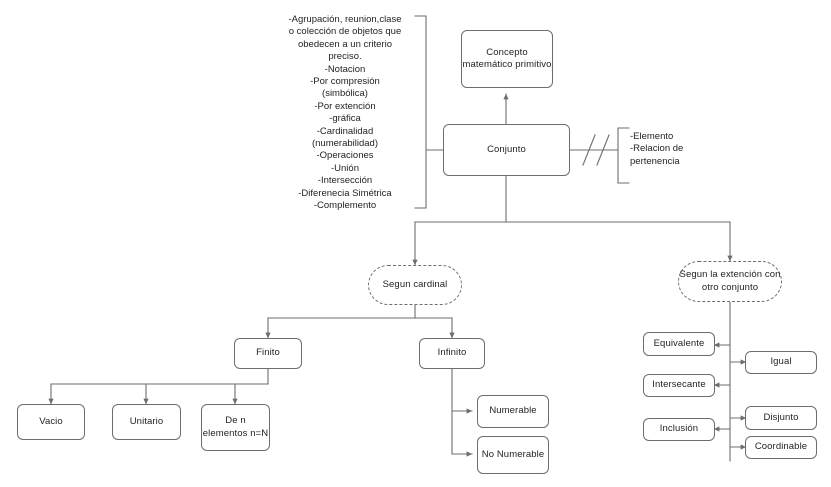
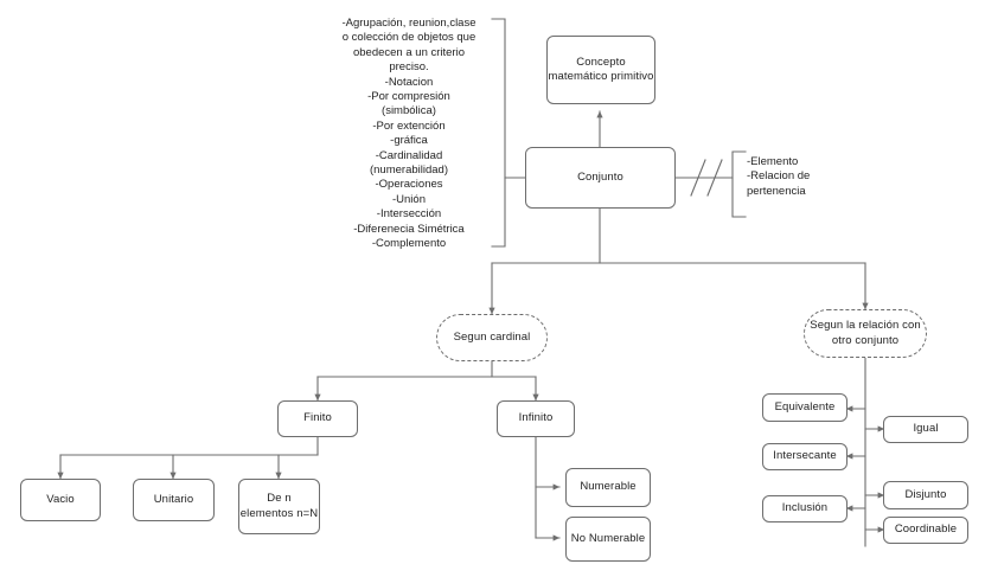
  -Agrupación, reunion,clase
  o colección de objetos que
  obedecen a un criterio
  preciso.
  -Notacion
  -Por compresión
  (simbólica)
  -Por extención
  -gráfica
  -Cardinalidad
  (numerabilidad)
  -Operaciones
  -Unión
  -Intersección
  -Diferenecia Simétrica
  -Complemento
  -Elemento
  -Relacion de
  pertenencia
  Concepto matemático primitivo
  Conjunto
  Segun cardinal
- Segun la extención con otro conjunto
+ Segun la relación con otro conjunto
  Finito
  Infinito
  Vacio
  Unitario
  De n elementos n=N
  Numerable
  No Numerable
  Equivalente
  Igual
  Intersecante
  Disjunto
  Inclusión
  Coordinable
